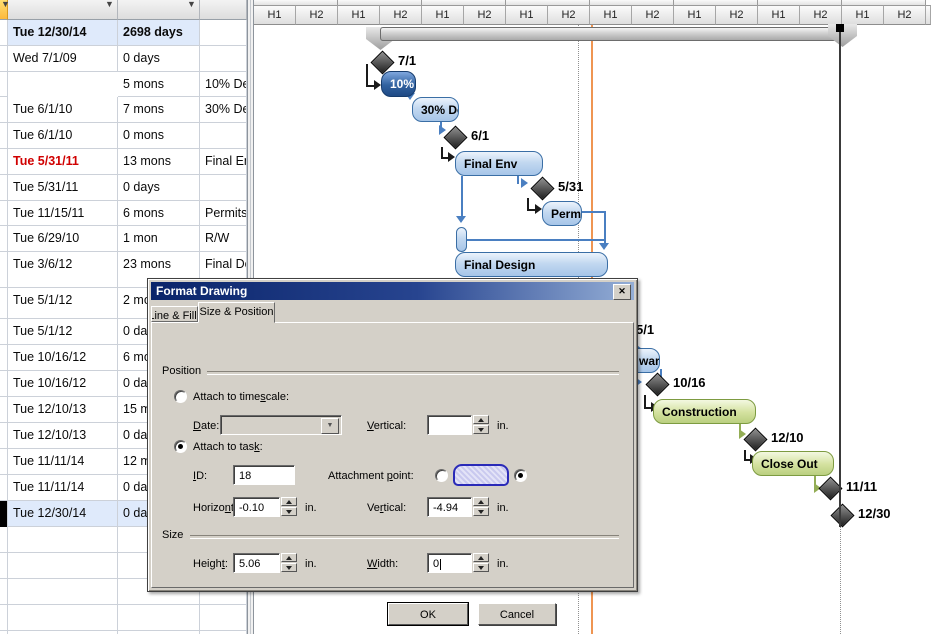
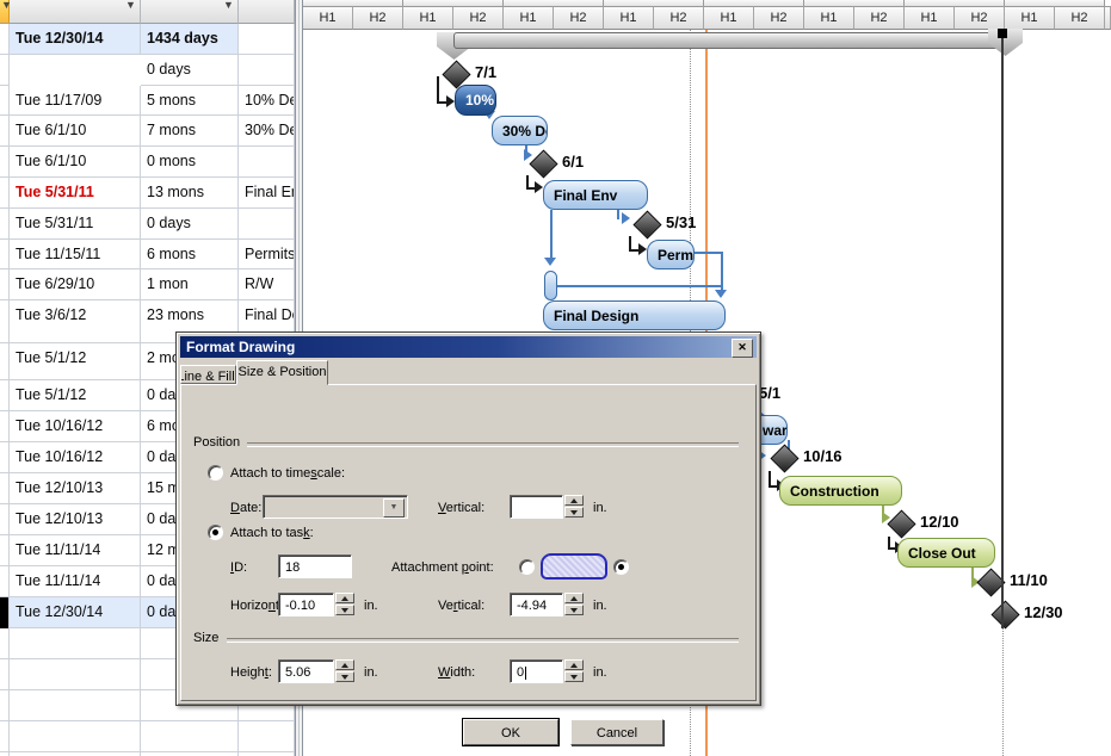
  ▼
  ▼
  ▼
  Tue 12/30/14
- 2698 days
+ 1434 days
- Wed 7/1/09
  0 days
+ Tue 11/17/09
  5 mons
  10% De
  Tue 6/1/10
  7 mons
  30% De
  Tue 6/1/10
  0 mons
  Tue 5/31/11
  13 mons
  Final E
  Tue 5/31/11
  0 days
  Tue 11/15/11
  6 mons
  Permits
  Tue 6/29/10
  1 mon
  R/W
  Tue 3/6/12
  23 mons
  Final D
  Tue 5/1/12
  Tue 5/1/12
  Tue 10/16/12
  Tue 10/16/12
  Tue 12/10/13
  Tue 12/10/13
  Tue 11/11/14
  Tue 11/11/14
  Tue 12/30/14
  H1
  H2
  H1
  H2
  H1
  H2
  H1
  H2
  H1
  H2
  H1
  H2
  H1
  H2
  H1
  H2
  10%
  30% D
  Final Env
  Perm
  Final Design
  war
  Construction
  Close Out
  7/1
  6/1
  5/31
  5/1
  10/16
  12/10
- 11/11
+ 11/10
  12/30
  Format Drawing
  ✕
  Line & Fill
  Size & Position
  Position
  Attach to timescale:
  Date:
  Vertical:
  in.
  Attach to task:
  ID:
  18
  Attachment point:
  -0.10
  in.
  Vertical:
  -4.94
  in.
  Size
  Height:
  5.06
  in.
  Width:
  0
  in.
  OK
  Cancel
